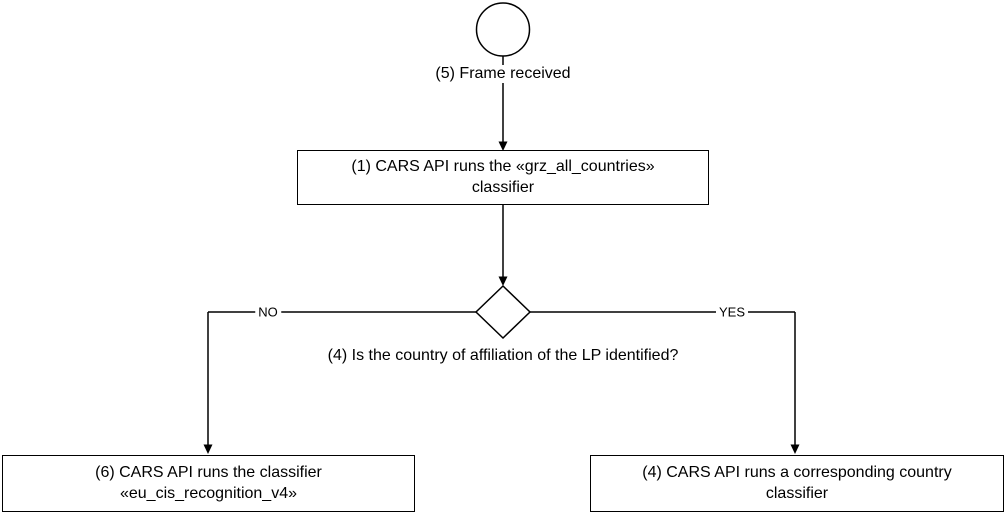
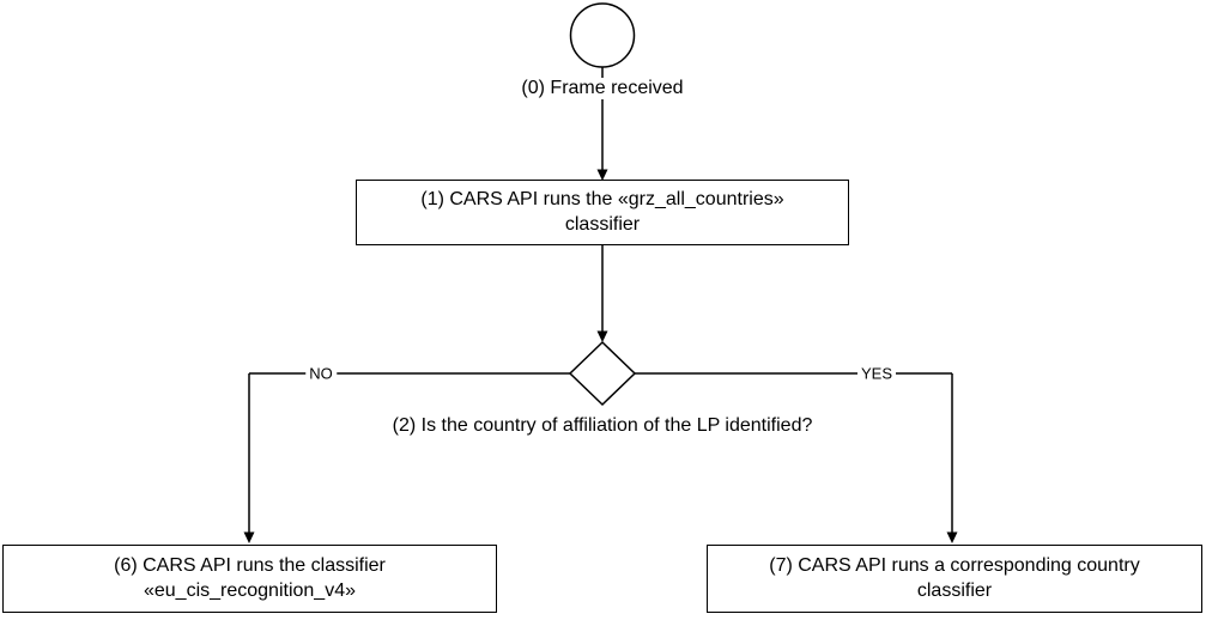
- (5) Frame received
+ (0) Frame received
  (1) CARS API runs the «grz_all_countries»
  classifier
- (4) Is the country of affiliation of the LP identified?
+ (2) Is the country of affiliation of the LP identified?
  NO
  YES
  (6) CARS API runs the classifier
  «eu_cis_recognition_v4»
- (4) CARS API runs a corresponding country
+ (7) CARS API runs a corresponding country
  classifier
